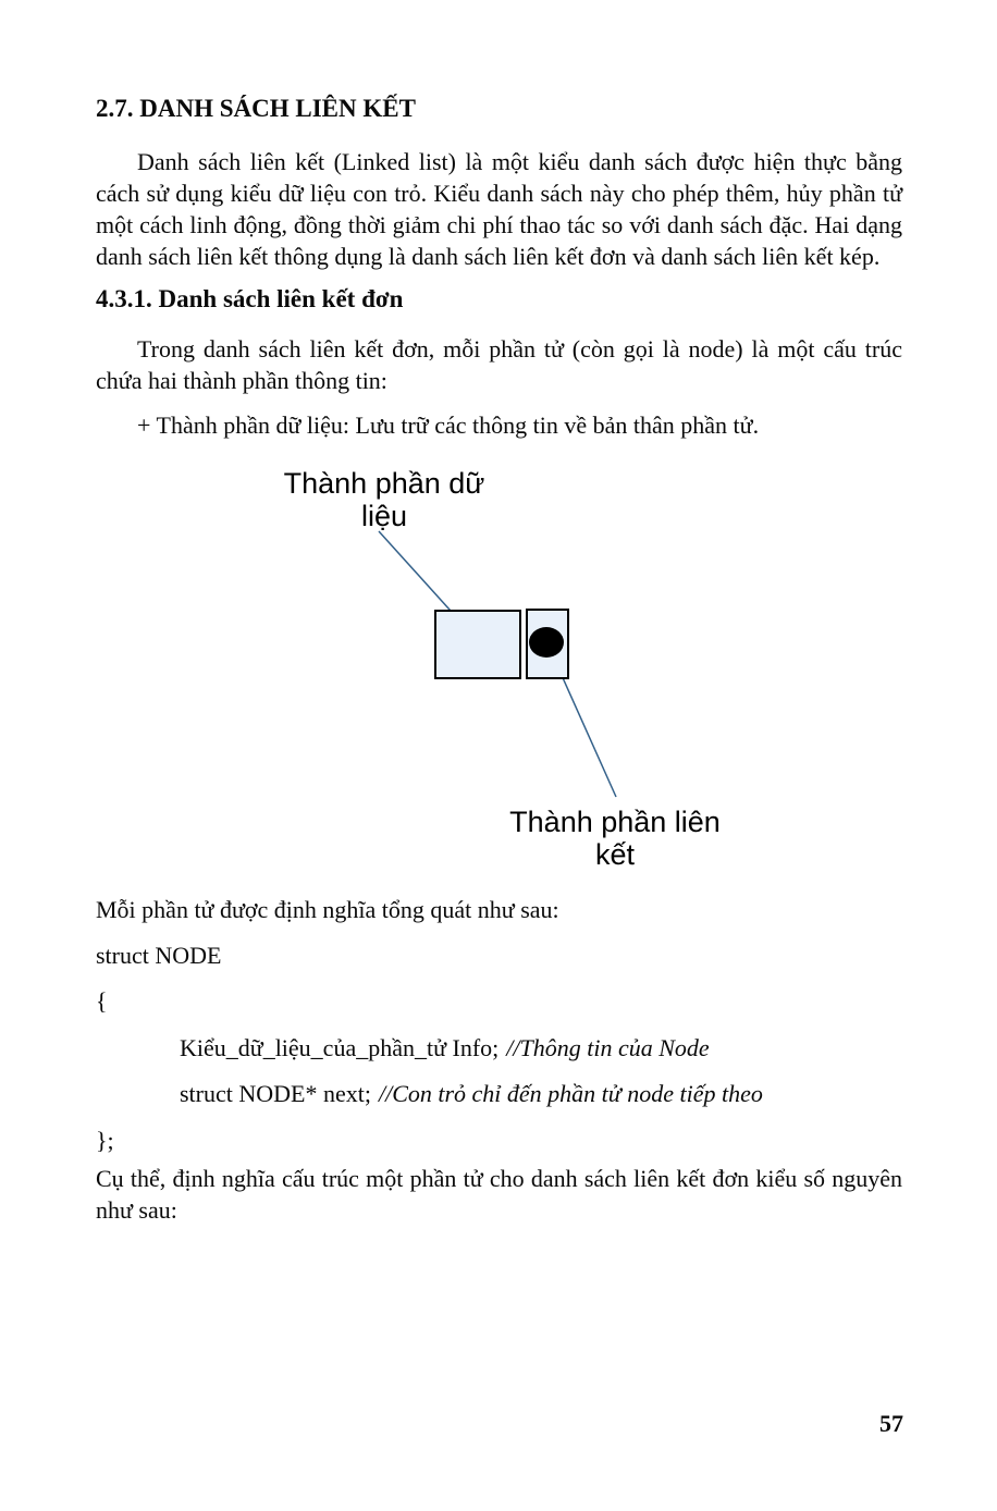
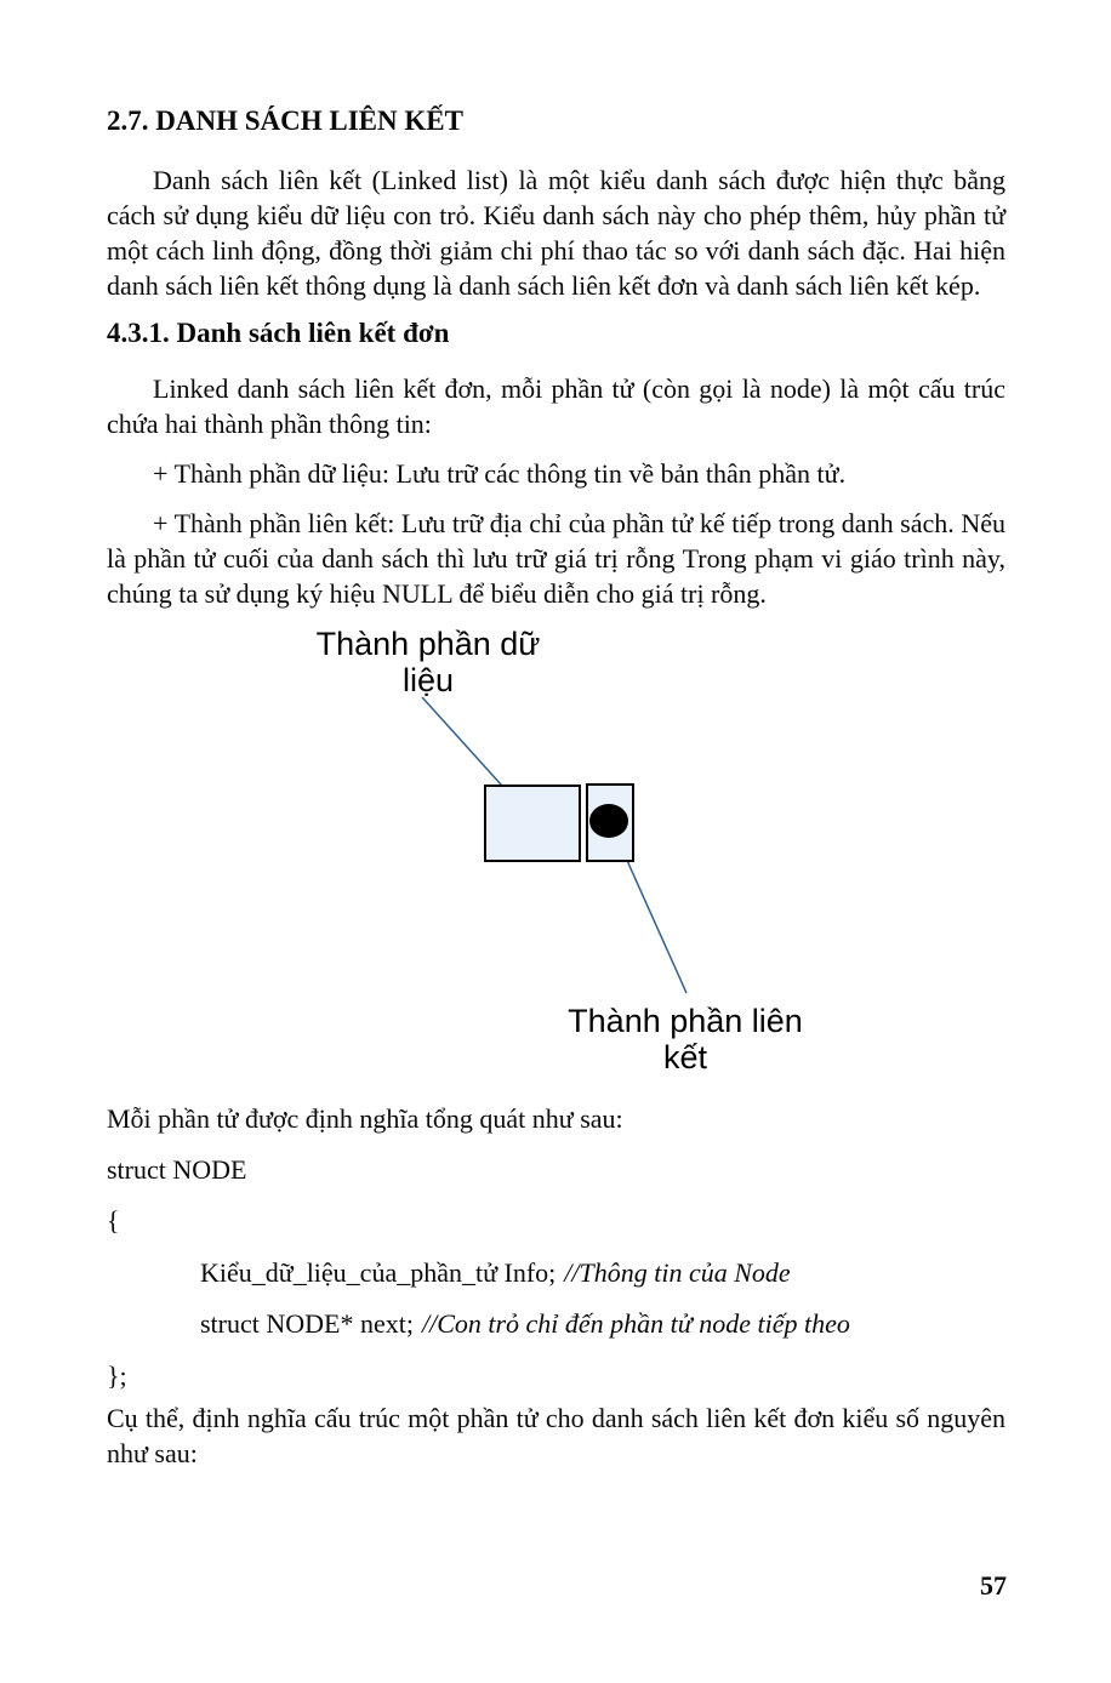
  2.7. DANH SÁCH LIÊN KẾT
- Danh sách liên kết (Linked list) là một kiểu danh sách được hiện thực bằng cách sử dụng kiểu dữ liệu con trỏ. Kiểu danh sách này cho phép thêm, hủy phần tử một cách linh động, đồng thời giảm chi phí thao tác so với danh sách đặc. Hai dạng danh sách liên kết thông dụng là danh sách liên kết đơn và danh sách liên kết kép.
+ Danh sách liên kết (Linked list) là một kiểu danh sách được hiện thực bằng cách sử dụng kiểu dữ liệu con trỏ. Kiểu danh sách này cho phép thêm, hủy phần tử một cách linh động, đồng thời giảm chi phí thao tác so với danh sách đặc. Hai hiện danh sách liên kết thông dụng là danh sách liên kết đơn và danh sách liên kết kép.
  4.3.1. Danh sách liên kết đơn
- Trong danh sách liên kết đơn, mỗi phần tử (còn gọi là node) là một cấu trúc chứa hai thành phần thông tin:
+ Linked danh sách liên kết đơn, mỗi phần tử (còn gọi là node) là một cấu trúc chứa hai thành phần thông tin:
  + Thành phần dữ liệu: Lưu trữ các thông tin về bản thân phần tử.
+ + Thành phần liên kết: Lưu trữ địa chỉ của phần tử kế tiếp trong danh sách. Nếu là phần tử cuối của danh sách thì lưu trữ giá trị rỗng Trong phạm vi giáo trình này, chúng ta sử dụng ký hiệu NULL để biểu diễn cho giá trị rỗng.
  Thành phần dữ liệu
  Thành phần liên kết
  Mỗi phần tử được định nghĩa tổng quát như sau:
  struct NODE
  {
  Kiểu_dữ_liệu_của_phần_tử Info; //Thông tin của Node
  struct NODE* next; //Con trỏ chỉ đến phần tử node tiếp theo
  };
  Cụ thể, định nghĩa cấu trúc một phần tử cho danh sách liên kết đơn kiểu số nguyên như sau:
  57
